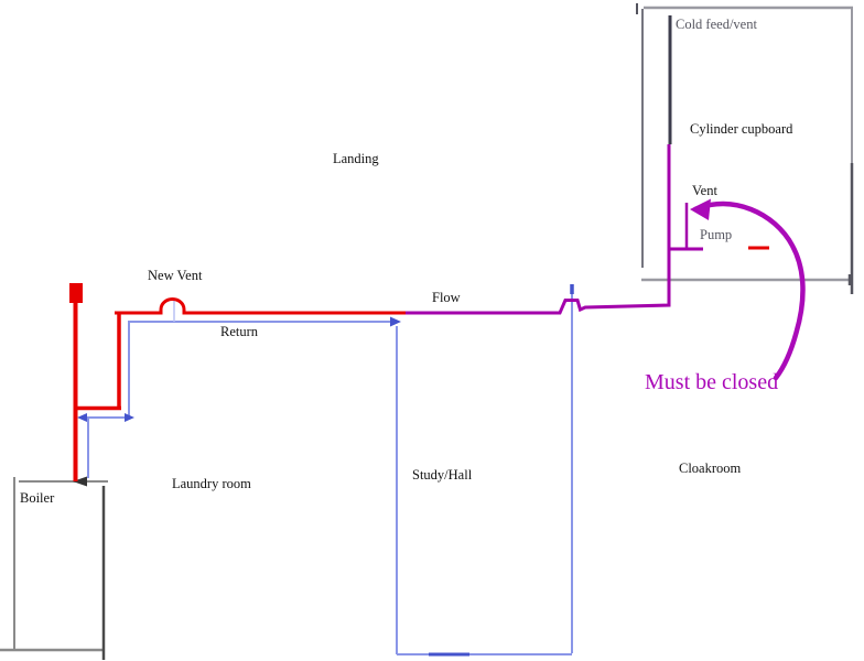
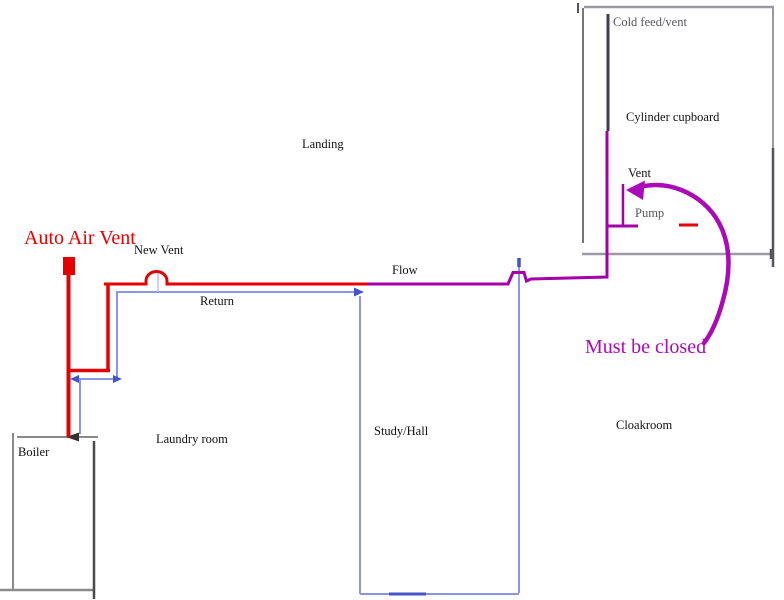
+ Auto Air Vent
  New Vent
  Landing
  Cold feed/vent
  Cylinder cupboard
  Vent
  Pump
  Must be closed
  Flow
  Return
  Laundry room
  Study/Hall
  Cloakroom
  Boiler
